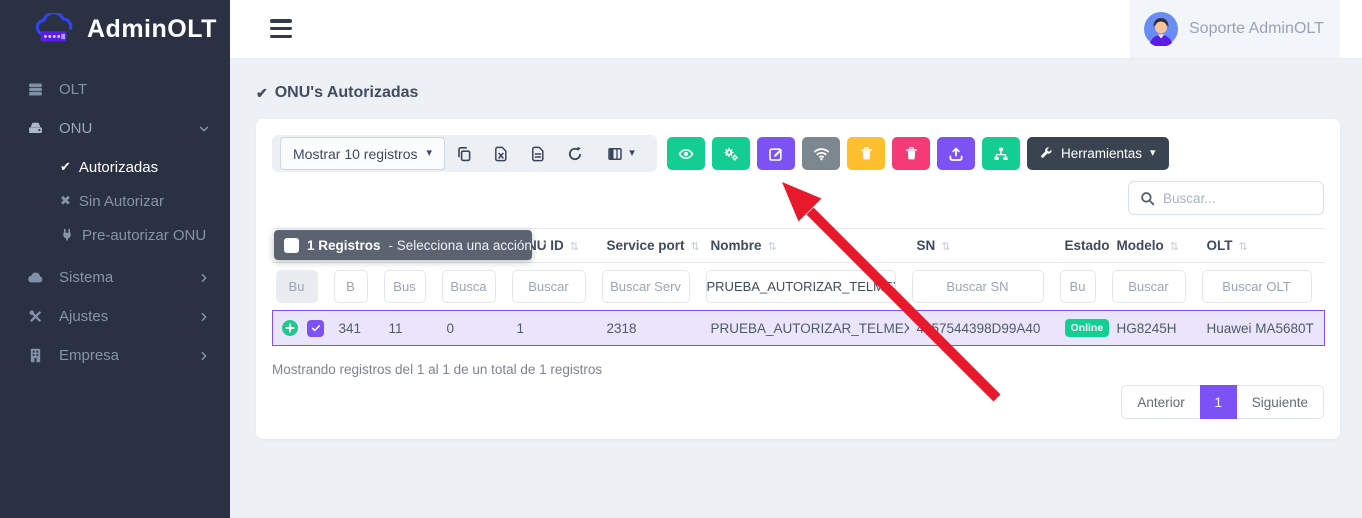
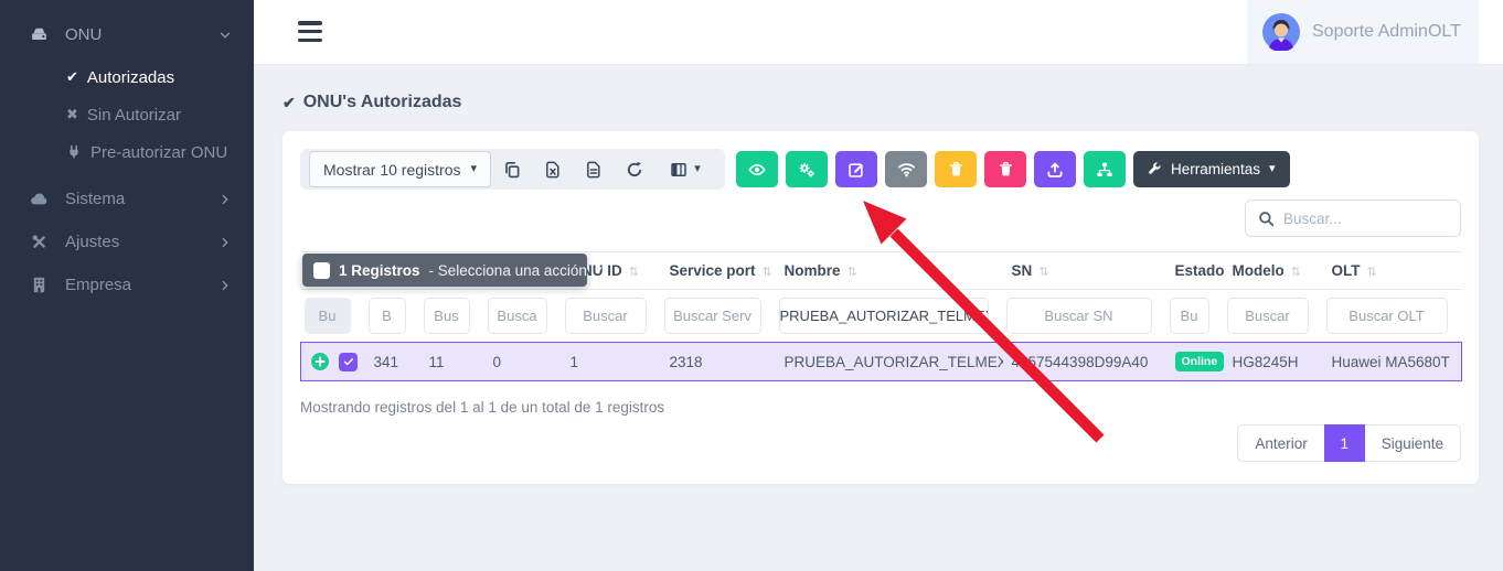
- AdminOLT
- OLT
  ONU
  ✔
  Autorizadas
  ✖
  Sin Autorizar
  Pre-autorizar ONU
  Sistema
  Ajustes
  Empresa
  Soporte AdminOLT
  ✔
  ONU's Autorizadas
  Mostrar 10 registros
  ▾
  ▾
  Herramientas
  ▾
  Buscar...
  1 Registros
  - Selecciona una acción
  ▾
  				U ID ⇅	Service port ⇅	Nombre ⇅	SN ⇅	Estado	Modelo ⇅	OLT ⇅
  Bu	B	Bus	Busca	Buscar	Buscar Serv	PRUEBA_AUTORIZAR_TEL	Buscar SN	Bu	Buscar	Buscar OLT
  	341	11	0	1	2318	PRUEBA_AUTORIZAR_TELMEX	57544398D99A40	Online	HG8245H	Huawei MA5680T
  Mostrando registros del 1 al 1 de un total de 1 registros
  Anterior
  1
  Siguiente
